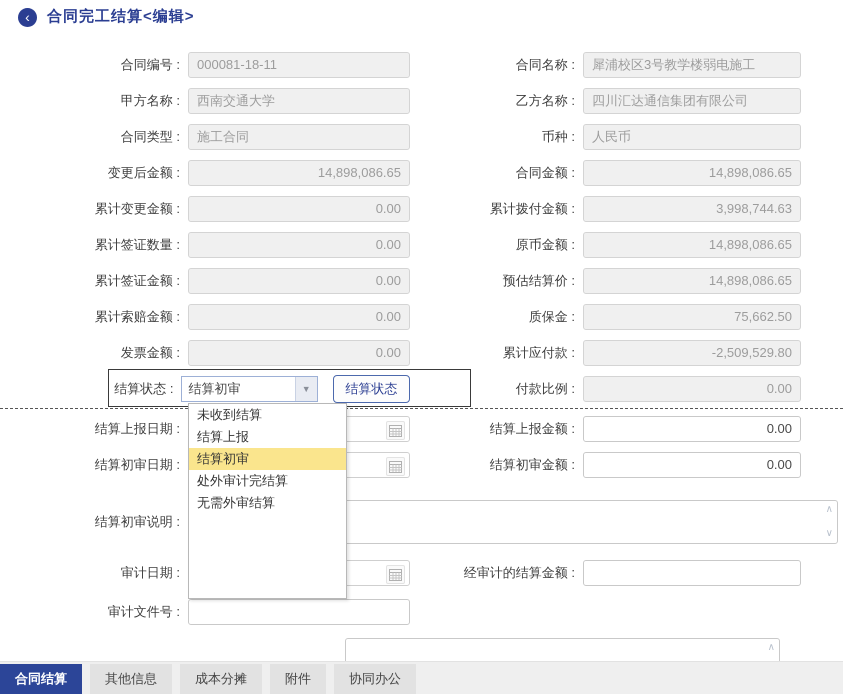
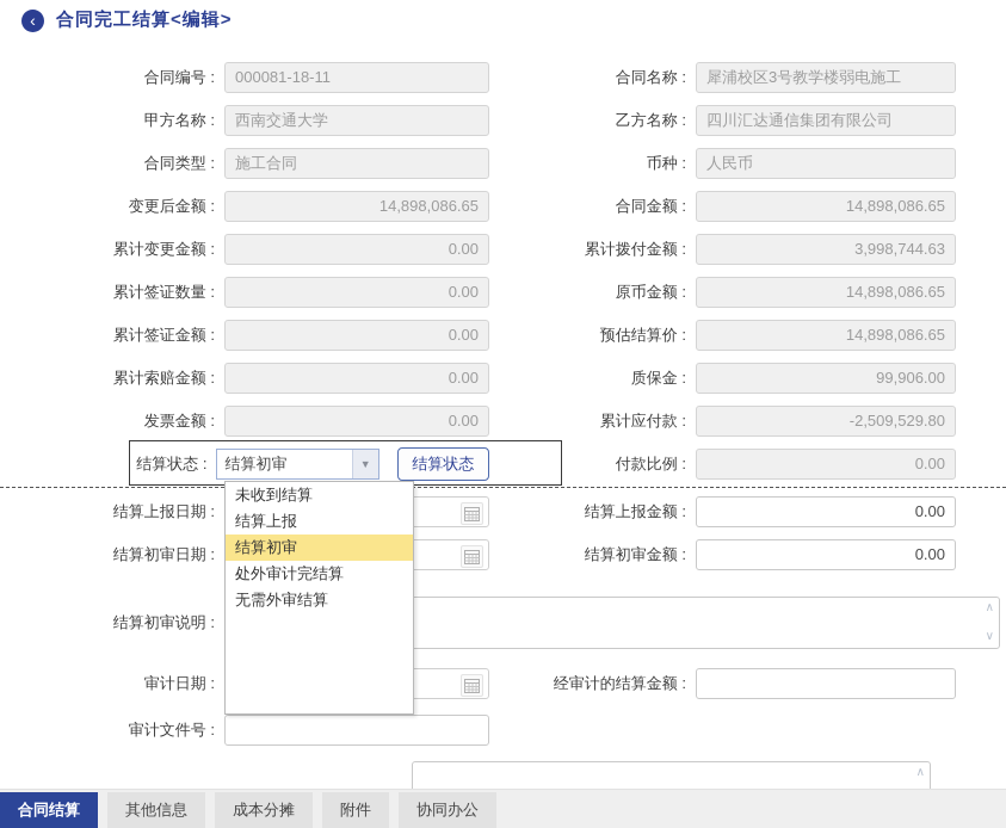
  ‹
  合同完工结算<编辑>
  合同编号 :
  000081-18-11
  合同名称 :
  犀浦校区3号教学楼弱电施工
  甲方名称 :
  西南交通大学
  乙方名称 :
  四川汇达通信集团有限公司
  合同类型 :
  施工合同
  币种 :
  人民币
  变更后金额 :
  14,898,086.65
  合同金额 :
  14,898,086.65
  累计变更金额 :
  0.00
  累计拨付金额 :
  3,998,744.63
  累计签证数量 :
  0.00
  原币金额 :
  14,898,086.65
  累计签证金额 :
  0.00
  预估结算价 :
  14,898,086.65
  累计索赔金额 :
  0.00
  质保金 :
- 75,662.50
+ 99,906.00
  发票金额 :
  0.00
  累计应付款 :
  -2,509,529.80
  结算状态 :
  结算初审
  ▼
  结算状态
  付款比例 :
  0.00
  结算上报日期 :
  结算上报金额 :
  0.00
  结算初审日期 :
  结算初审金额 :
  0.00
  结算初审说明 :
  ∧
  ∨
  审计日期 :
  经审计的结算金额 :
  审计文件号 :
  ∧
  未收到结算
  结算上报
  结算初审
  处外审计完结算
  无需外审结算
  合同结算
  其他信息
  成本分摊
  附件
  协同办公
